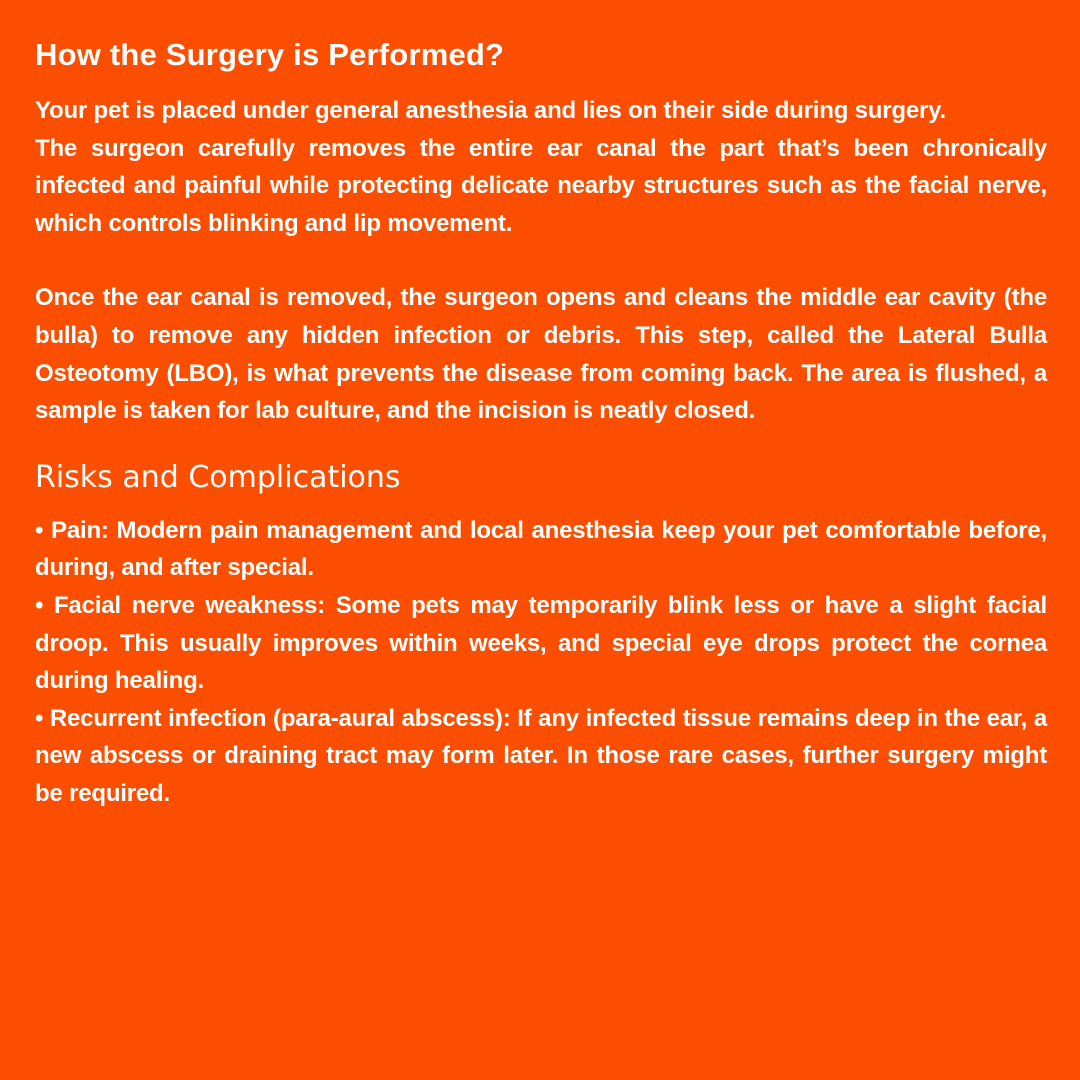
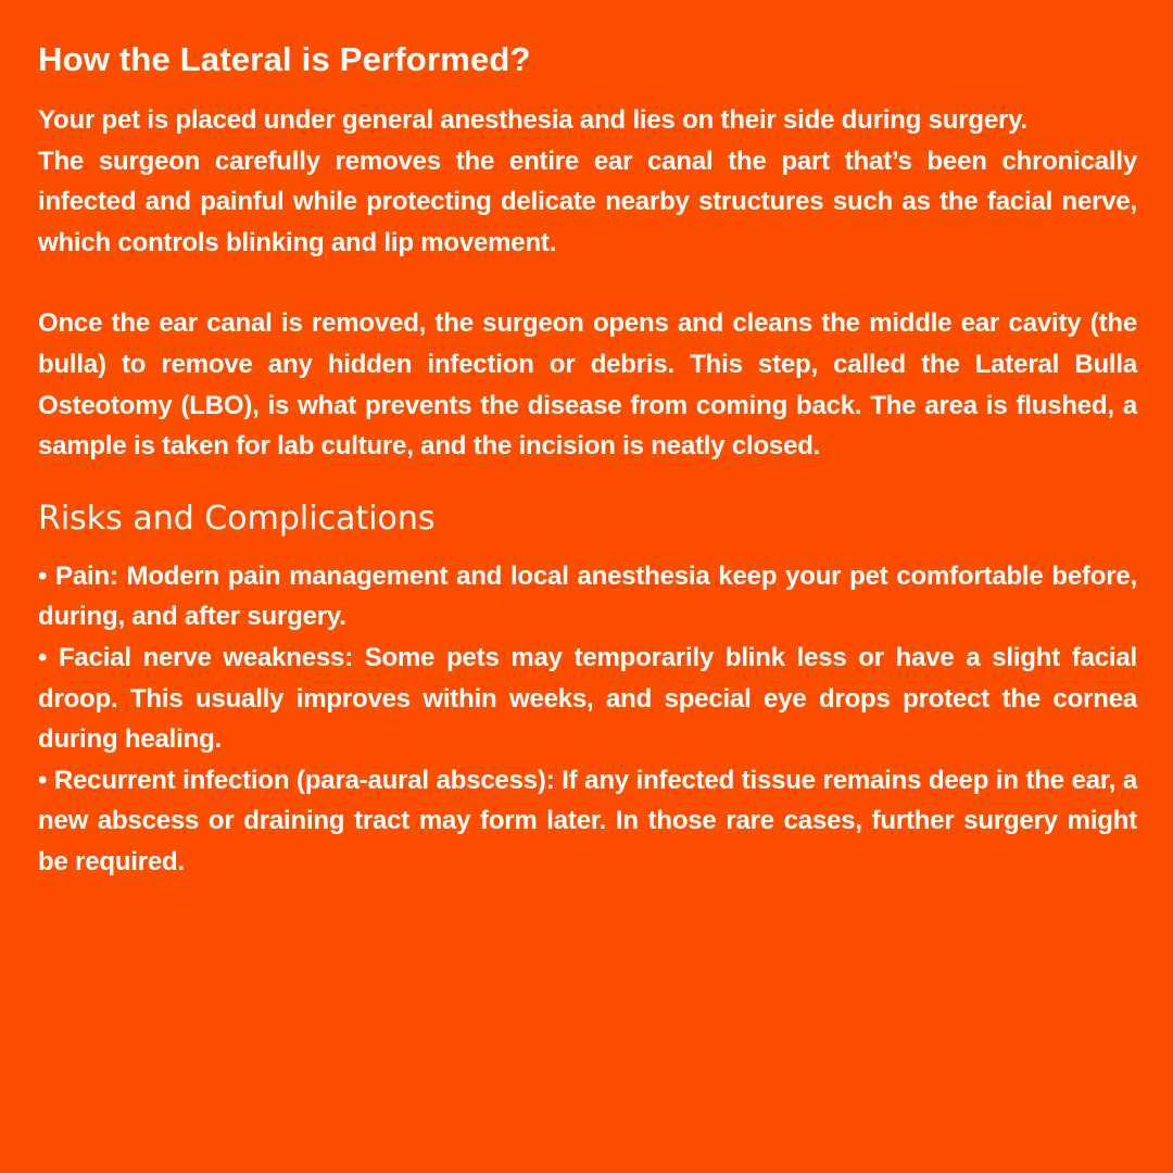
- How the Surgery is Performed?
+ How the Lateral is Performed?
  Your pet is placed under general anesthesia and lies on their side during surgery.
  The surgeon carefully removes the entire ear canal the part that’s been chronically infected and painful while protecting delicate nearby structures such as the facial nerve, which controls blinking and lip movement.
  Once the ear canal is removed, the surgeon opens and cleans the middle ear cavity (the bulla) to remove any hidden infection or debris. This step, called the Lateral Bulla Osteotomy (LBO), is what prevents the disease from coming back. The area is flushed, a sample is taken for lab culture, and the incision is neatly closed.
  Risks and Complications
- • Pain: Modern pain management and local anesthesia keep your pet comfortable before, during, and after special.
+ • Pain: Modern pain management and local anesthesia keep your pet comfortable before, during, and after surgery.
  • Facial nerve weakness: Some pets may temporarily blink less or have a slight facial droop. This usually improves within weeks, and special eye drops protect the cornea during healing.
  • Recurrent infection (para-aural abscess): If any infected tissue remains deep in the ear, a new abscess or draining tract may form later. In those rare cases, further surgery might be required.
